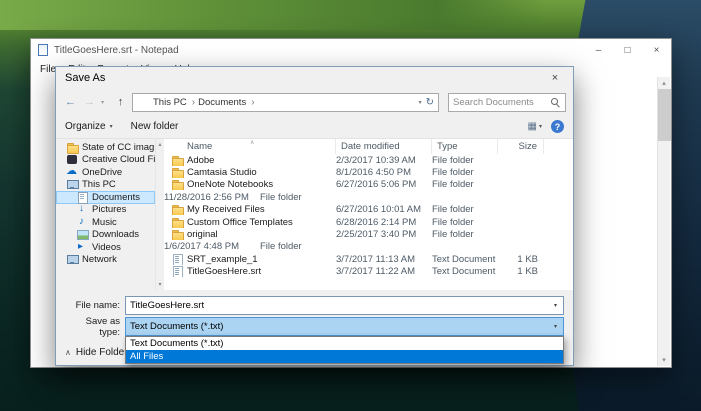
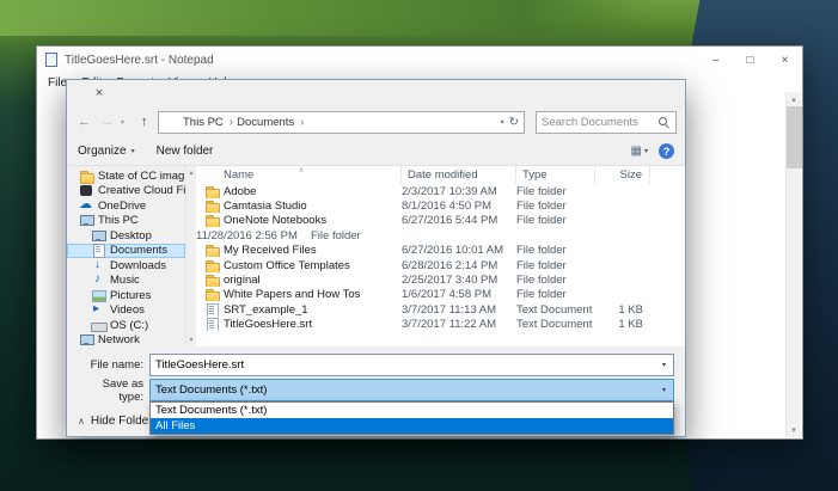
  TitleGoesHere.srt - Notepad
  –
  □
  ×
  File
- Save As
  ×
  ←
  →
  ↑
  This PC
  Documents
  ↻
  Search Documents
  Organize
  New folder
  ▦
  ?
  State of CC imag
  Creative Cloud F
  OneDrive
  This PC
+ Desktop
  Documents
- Pictures
+ Downloads
  Music
- Downloads
+ Pictures
  Videos
+ OS (C:)
  Network
  Name
  Date modified
  Type
  Size
  Adobe
  2/3/2017 10:39 AM
  File folder
  Camtasia Studio
  8/1/2016 4:50 PM
  File folder
  OneNote Notebooks
- 6/27/2016 5:06 PM
+ 6/27/2016 5:44 PM
  File folder
  11/28/2016 2:56 PM
  File folder
  My Received Files
  6/27/2016 10:01 AM
  File folder
  Custom Office Templates
  6/28/2016 2:14 PM
  File folder
  original
  2/25/2017 3:40 PM
  File folder
+ White Papers and How Tos
- 1/6/2017 4:48 PM
+ 1/6/2017 4:58 PM
  File folder
  SRT_example_1
  3/7/2017 11:13 AM
  Text Document
  1 KB
  TitleGoesHere.srt
  3/7/2017 11:22 AM
  Text Document
  1 KB
  File name:
  TitleGoesHere.srt
  Save as type:
  Text Documents (*.txt)
  ∧
  Hide Folde
  Text Documents (*.txt)
  All Files
